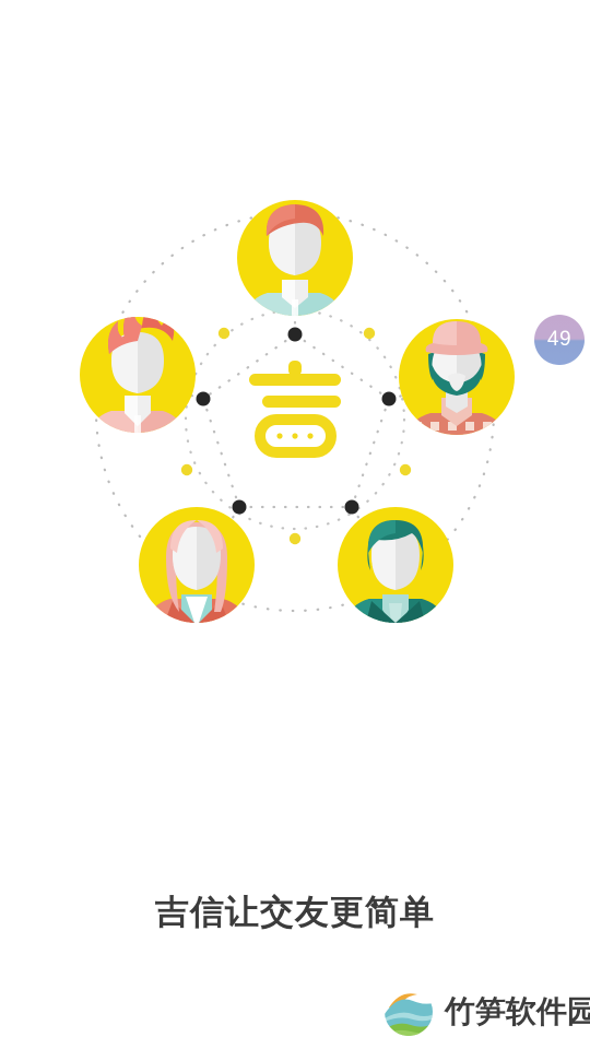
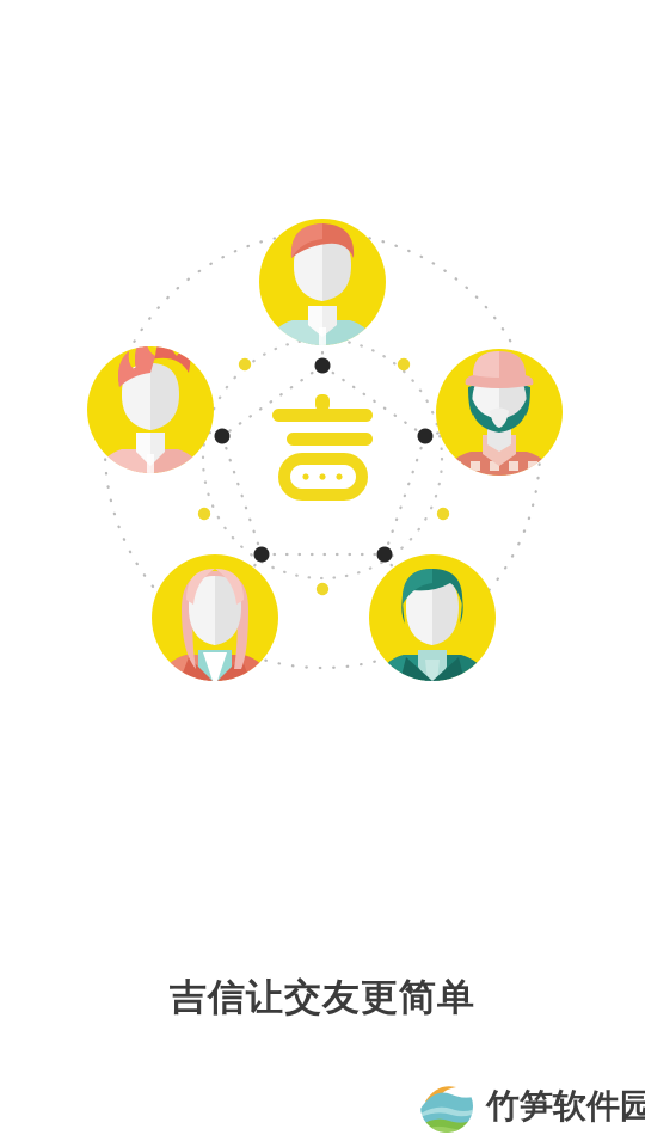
- 49
  吉信让交友更简单
  竹笋软件园
